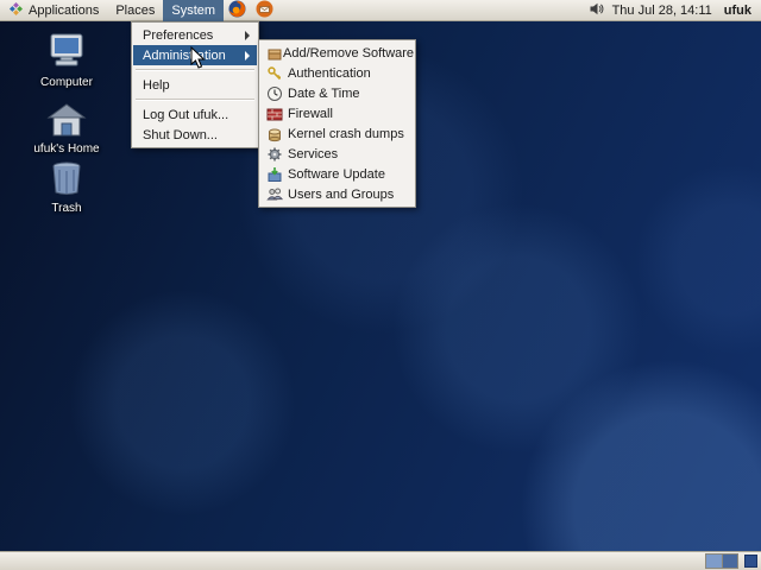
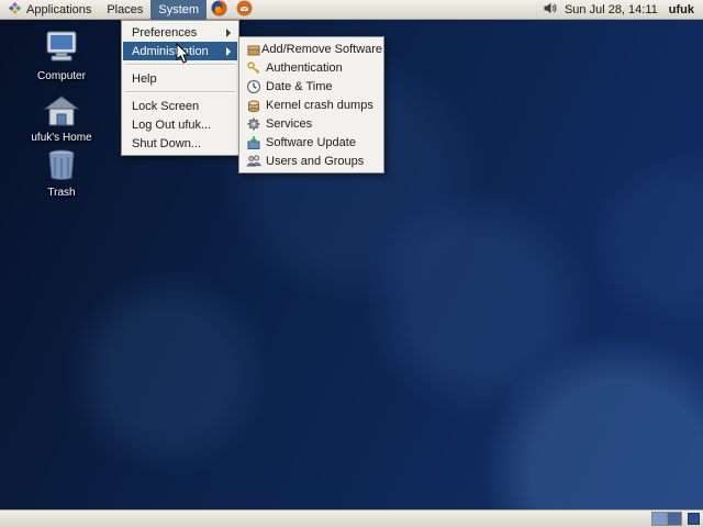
  Applications
  Places
  System
- Thu Jul 28, 14:11
+ Sun Jul 28, 14:11
  ufuk
  Computer
  ufuk's Home
  Trash
  Preferences
  Adminisation
  Help
+ Lock Screen
  Log Out ufuk...
  Shut Down...
  Add/Remove Software
  Authentication
  Date & Time
- Firewall
  Kernel crash dumps
  Services
  Software Update
  Users and Groups
